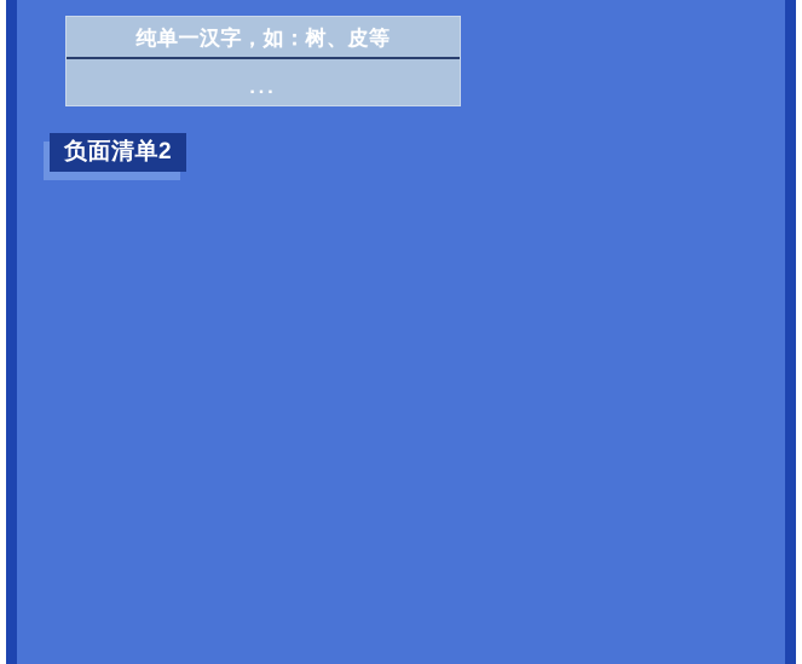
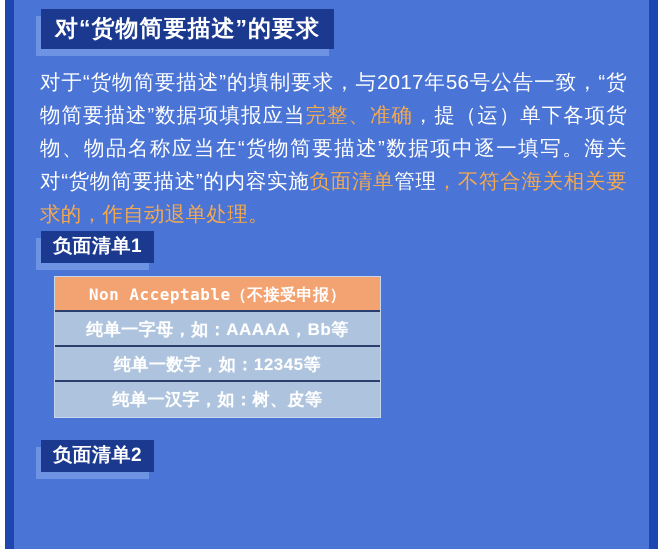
+ 对“货物简要描述”的要求
+ 对于“货物简要描述”的填制要求，与2017年56号公告一致，“货物简要描述”数据项填报应当完整、准确，提（运）单下各项货物、物品名称应当在“货物简要描述”数据项中逐一填写。海关对“货物简要描述”的内容实施负面清单管理，不符合海关相关要求的，作自动退单处理。
+ 负面清单1
+ Non Acceptable（不接受申报）
+ 纯单一字母，如：AAAAA，Bb等
+ 纯单一数字，如：12345等
  纯单一汉字，如：树、皮等
- ...
  负面清单2
